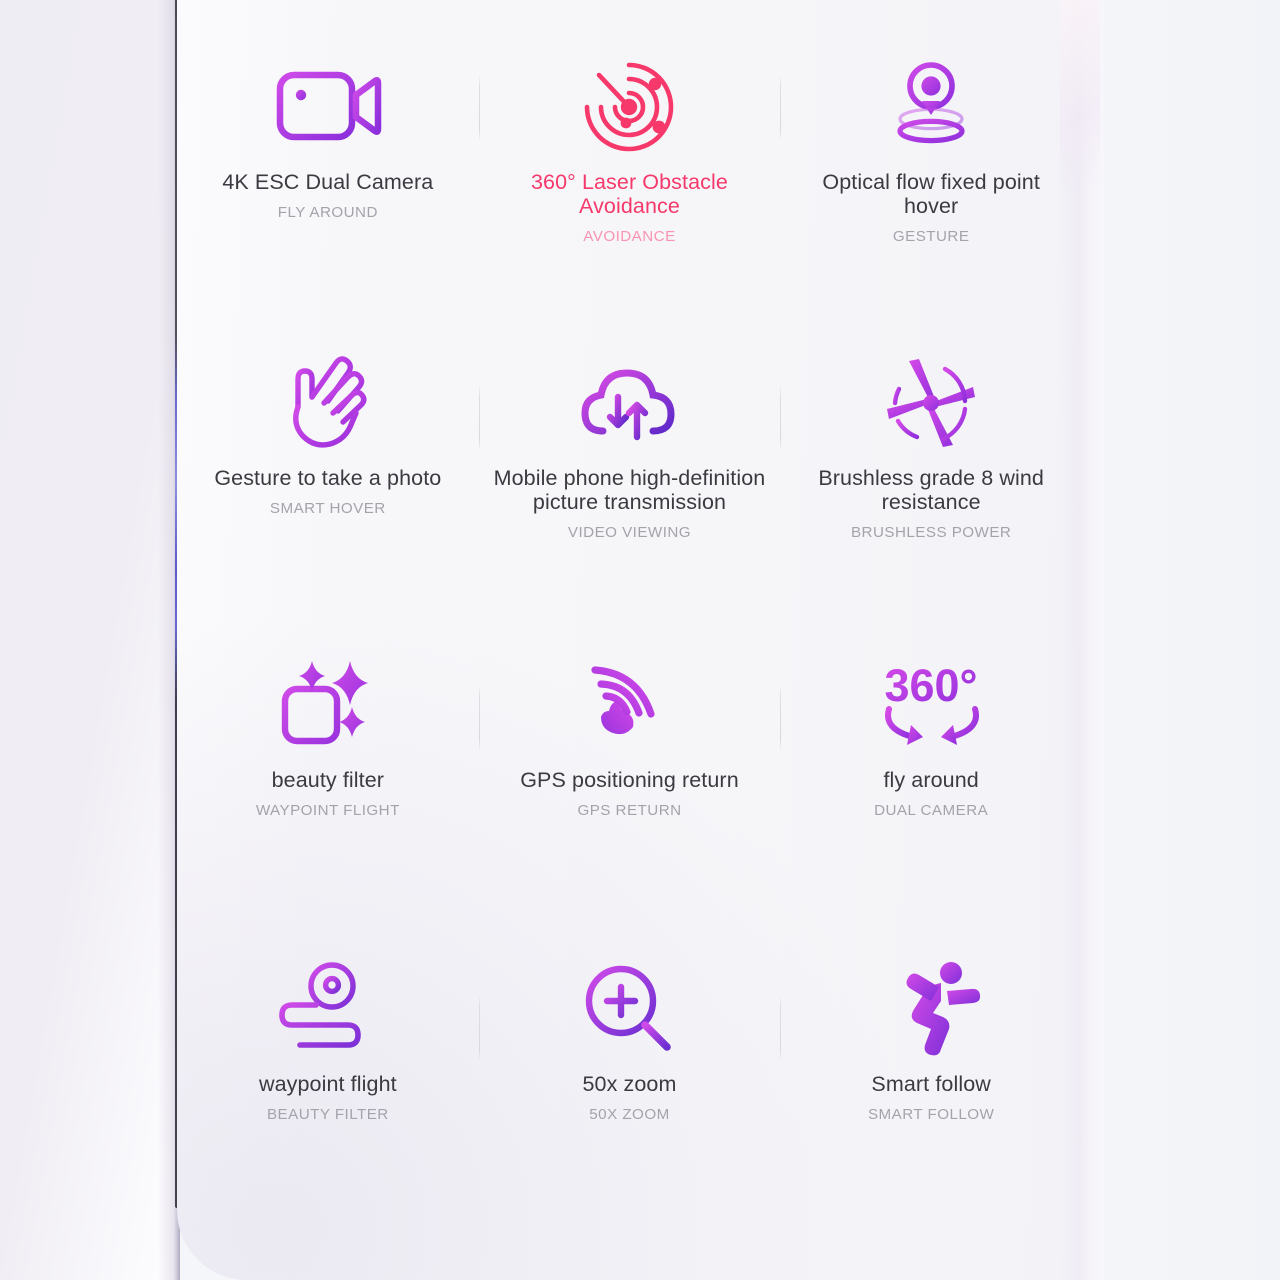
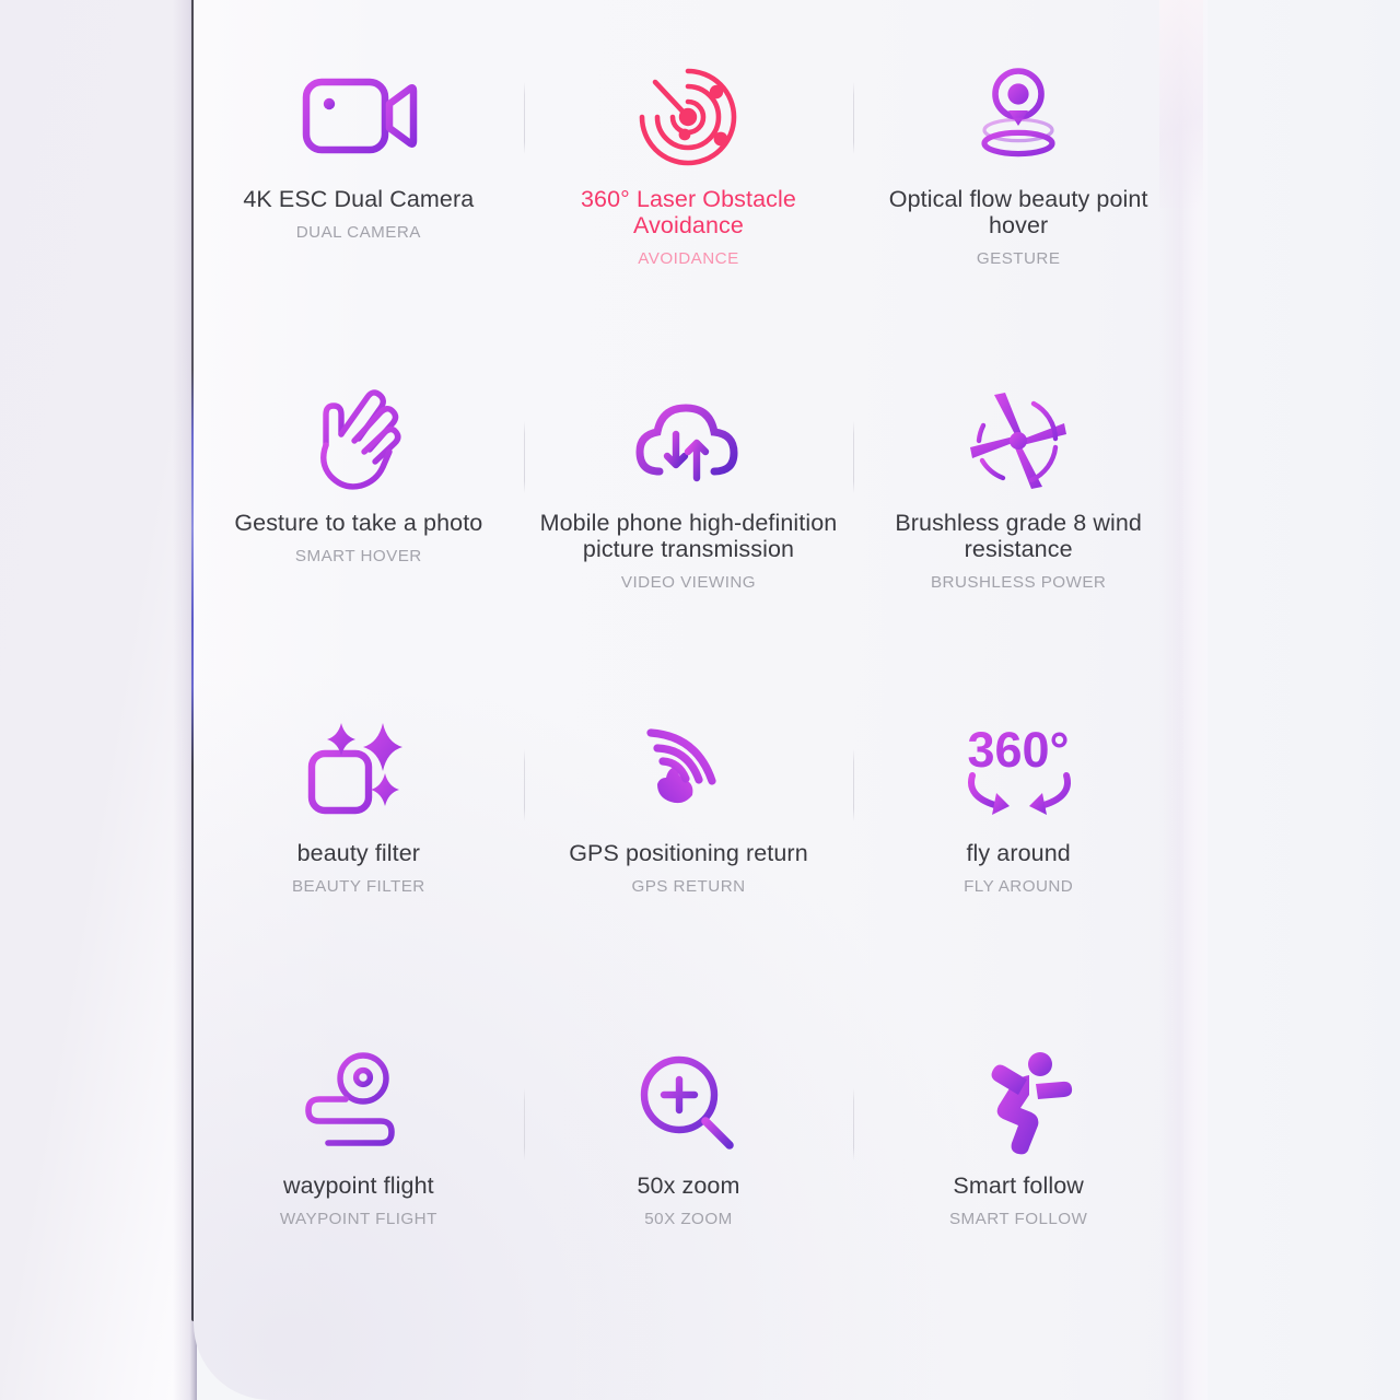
  4K ESC Dual Camera
- FLY AROUND
+ DUAL CAMERA
  360° Laser Obstacle Avoidance
  AVOIDANCE
- Optical flow fixed point hover
+ Optical flow beauty point hover
  GESTURE
  Gesture to take a photo
  SMART HOVER
  Mobile phone high-definition picture transmission
  VIDEO VIEWING
  Brushless grade 8 wind resistance
  BRUSHLESS POWER
  beauty filter
- WAYPOINT FLIGHT
+ BEAUTY FILTER
  GPS positioning return
  GPS RETURN
  360°
  fly around
- DUAL CAMERA
+ FLY AROUND
  waypoint flight
- BEAUTY FILTER
+ WAYPOINT FLIGHT
  50x zoom
  50X ZOOM
  Smart follow
  SMART FOLLOW
